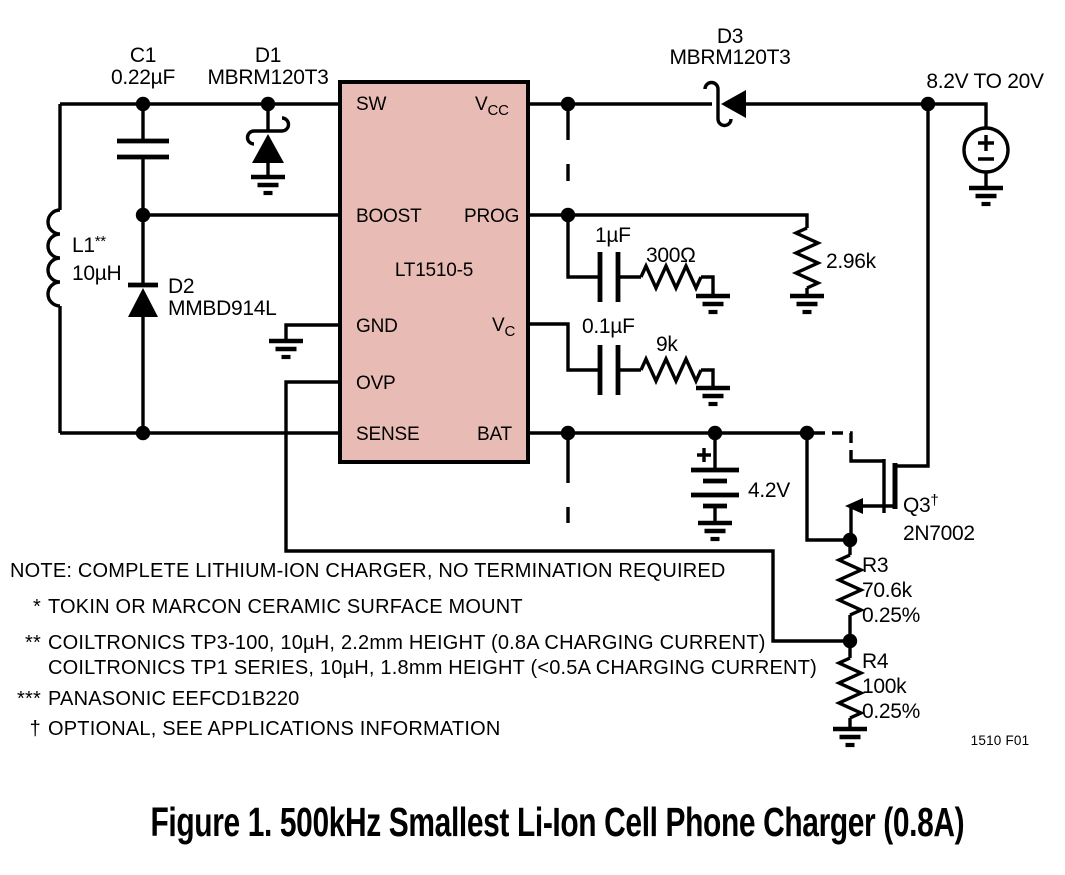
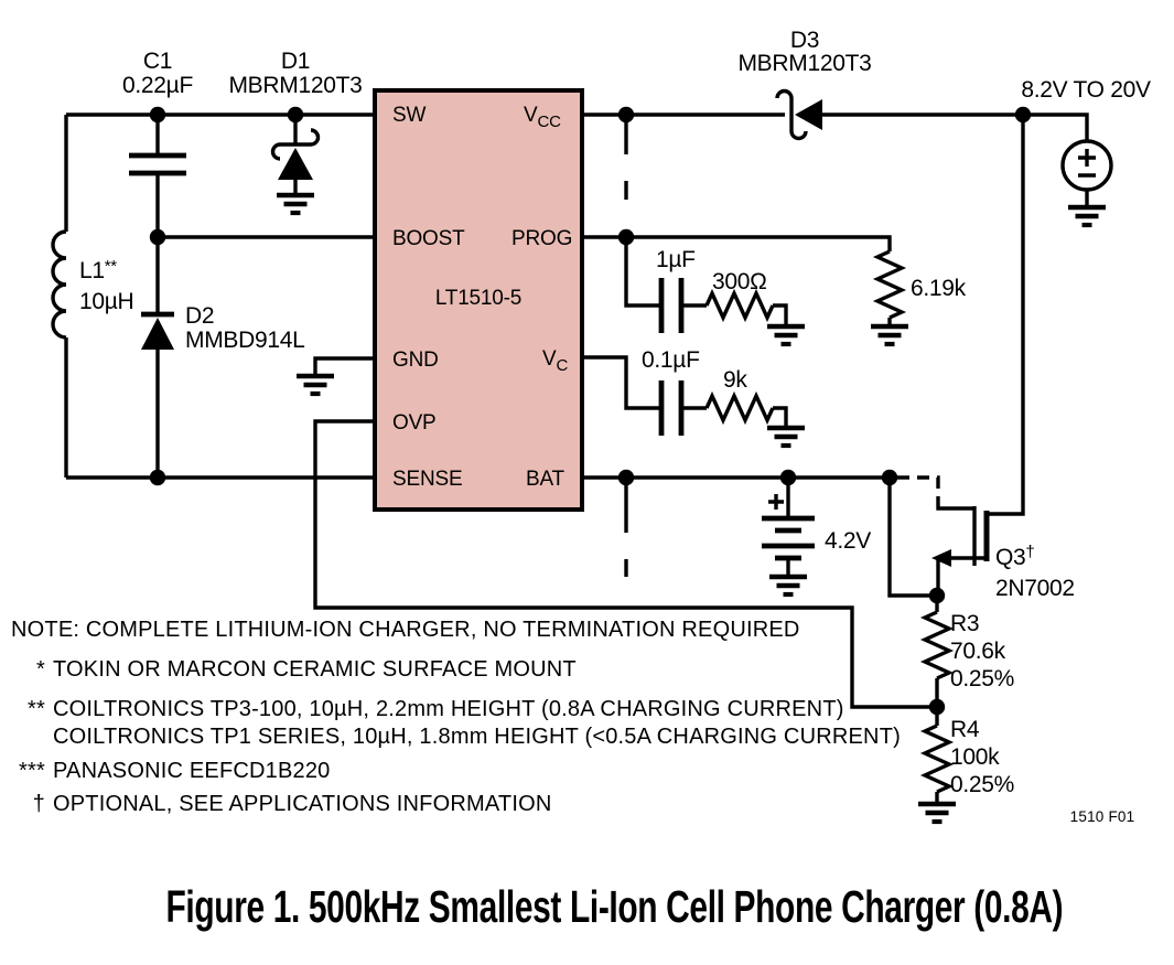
  SW
  BOOST
  GND
  OVP
  SENSE
  VCC
  PROG
  VC
  BAT
  LT1510-5
  C1
  0.22µF
  D1
  MBRM120T3
  L1**
  10µH
  D2
  MMBD914L
  D3
  MBRM120T3
  8.2V TO 20V
  1µF
  300Ω
- 2.96k
+ 6.19k
  0.1µF
  9k
  4.2V
  Q3†
  2N7002
  R3
  70.6k
  0.25%
  R4
  100k
  0.25%
  1510 F01
  NOTE: COMPLETE LITHIUM-ION CHARGER, NO TERMINATION REQUIRED
  *
  TOKIN OR MARCON CERAMIC SURFACE MOUNT
  **
  COILTRONICS TP3-100, 10µH, 2.2mm HEIGHT (0.8A CHARGING CURRENT)
  COILTRONICS TP1 SERIES, 10µH, 1.8mm HEIGHT (<0.5A CHARGING CURRENT)
  ***
  PANASONIC EEFCD1B220
  †
  OPTIONAL, SEE APPLICATIONS INFORMATION
  Figure 1. 500kHz Smallest Li-Ion Cell Phone Charger (0.8A)
